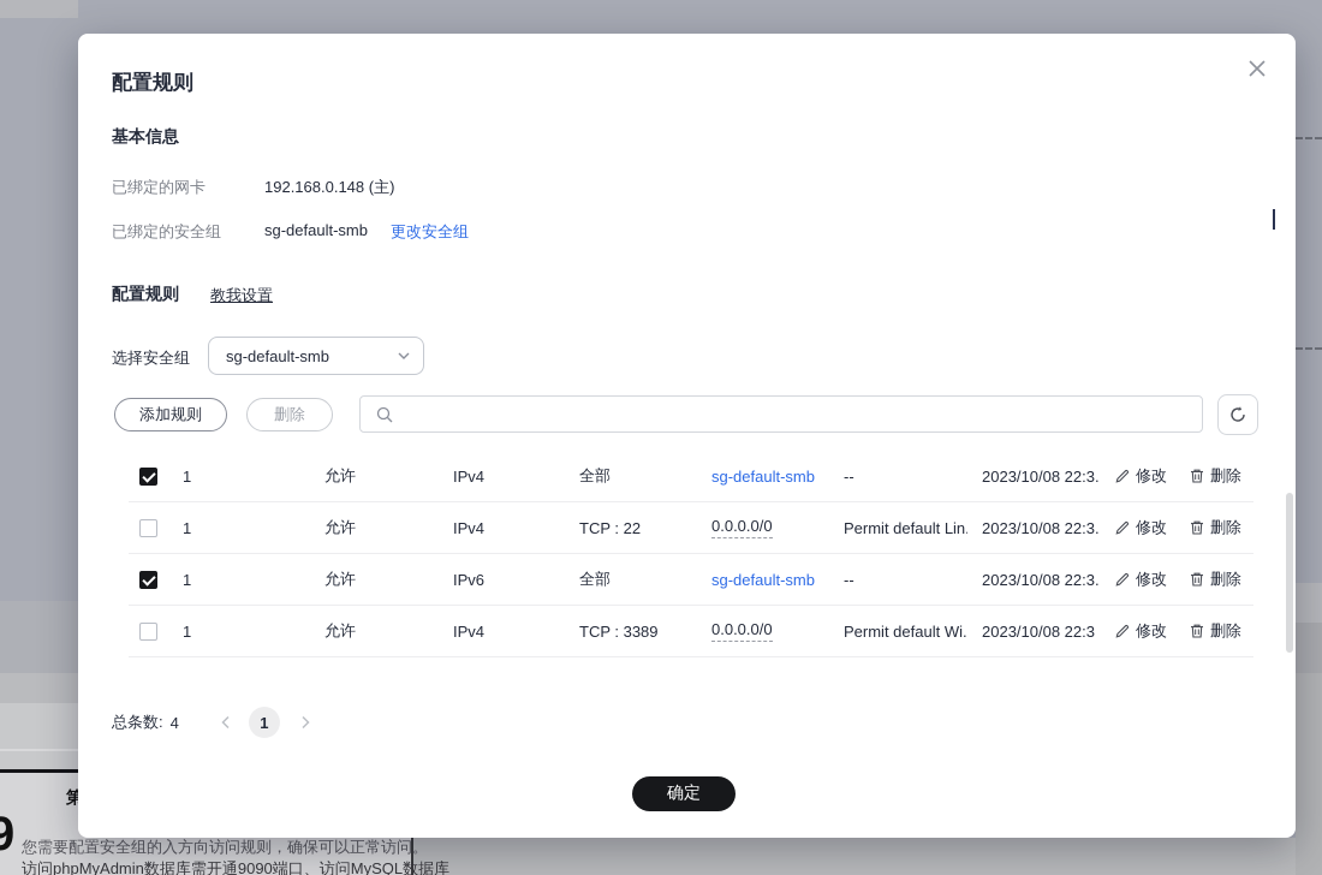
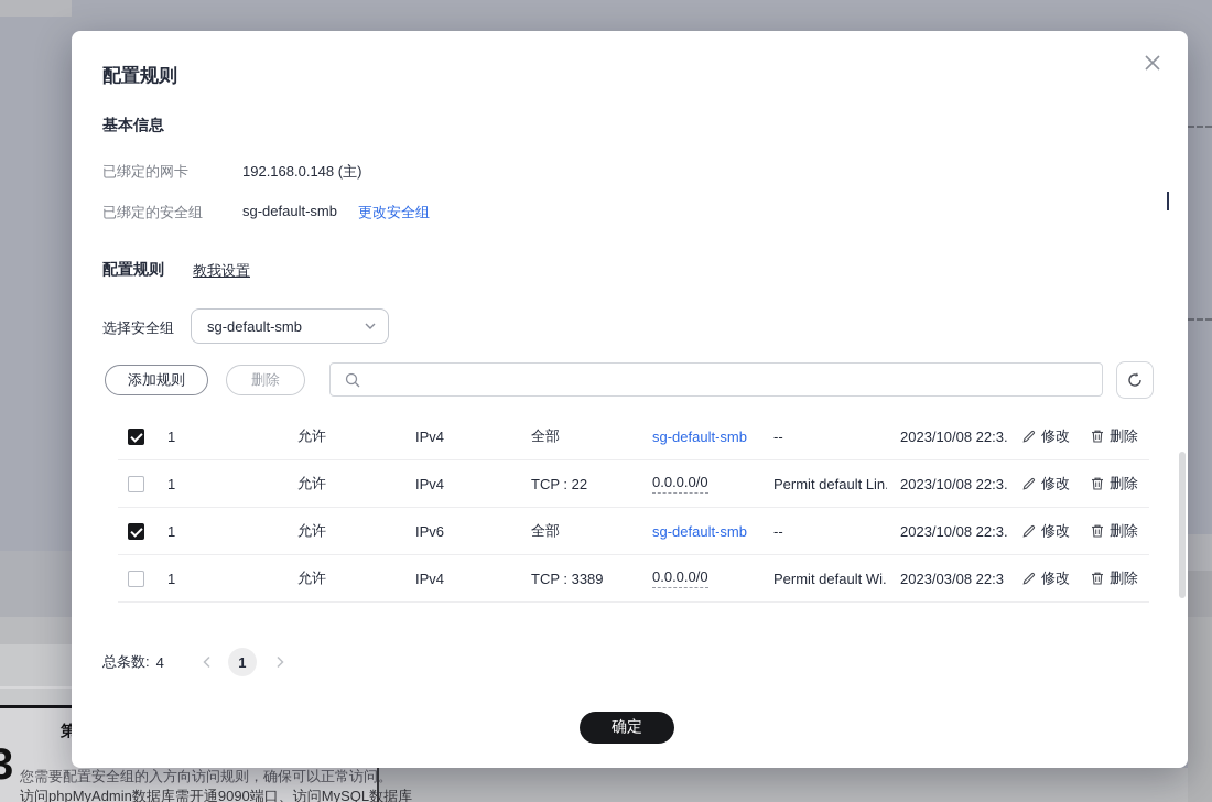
- 9
+ 3
  您需要配置安全组的入方向访问规则，确保可以正常访问。
  访问phpMyAdmin数据库需开通9090端口、访问MySQL数据库
  配置规则
  基本信息
  已绑定的网卡
  192.168.0.148 (主)
  已绑定的安全组
  sg-default-smb
  更改安全组
  配置规则
  教我设置
  选择安全组
  sg-default-smb
  添加规则
  删除
  1
  允许
  IPv4
  全部
  sg-default-smb
  --
  2023/10/08 22:3.
  修改
  删除
  1
  允许
  IPv4
  TCP : 22
  0.0.0.0/0
  Permit default Lin.
  2023/10/08 22:3.
  修改
  删除
  1
  允许
  IPv6
  全部
  sg-default-smb
  --
  2023/10/08 22:3.
  修改
  删除
  1
  允许
  IPv4
  TCP : 3389
  0.0.0.0/0
  Permit default Wi.
- 2023/10/08 22:3
+ 2023/03/08 22:3
  修改
  删除
  总条数:
  4
  1
  确定
